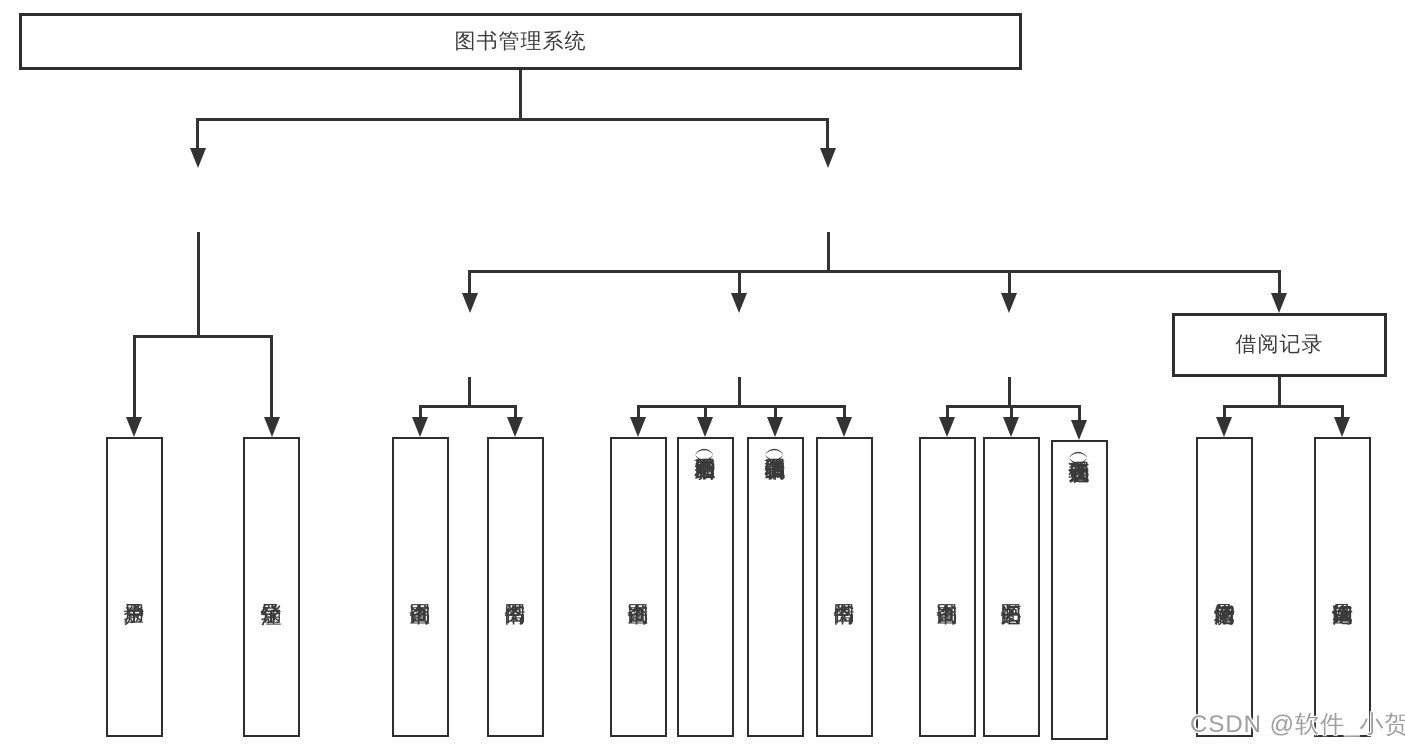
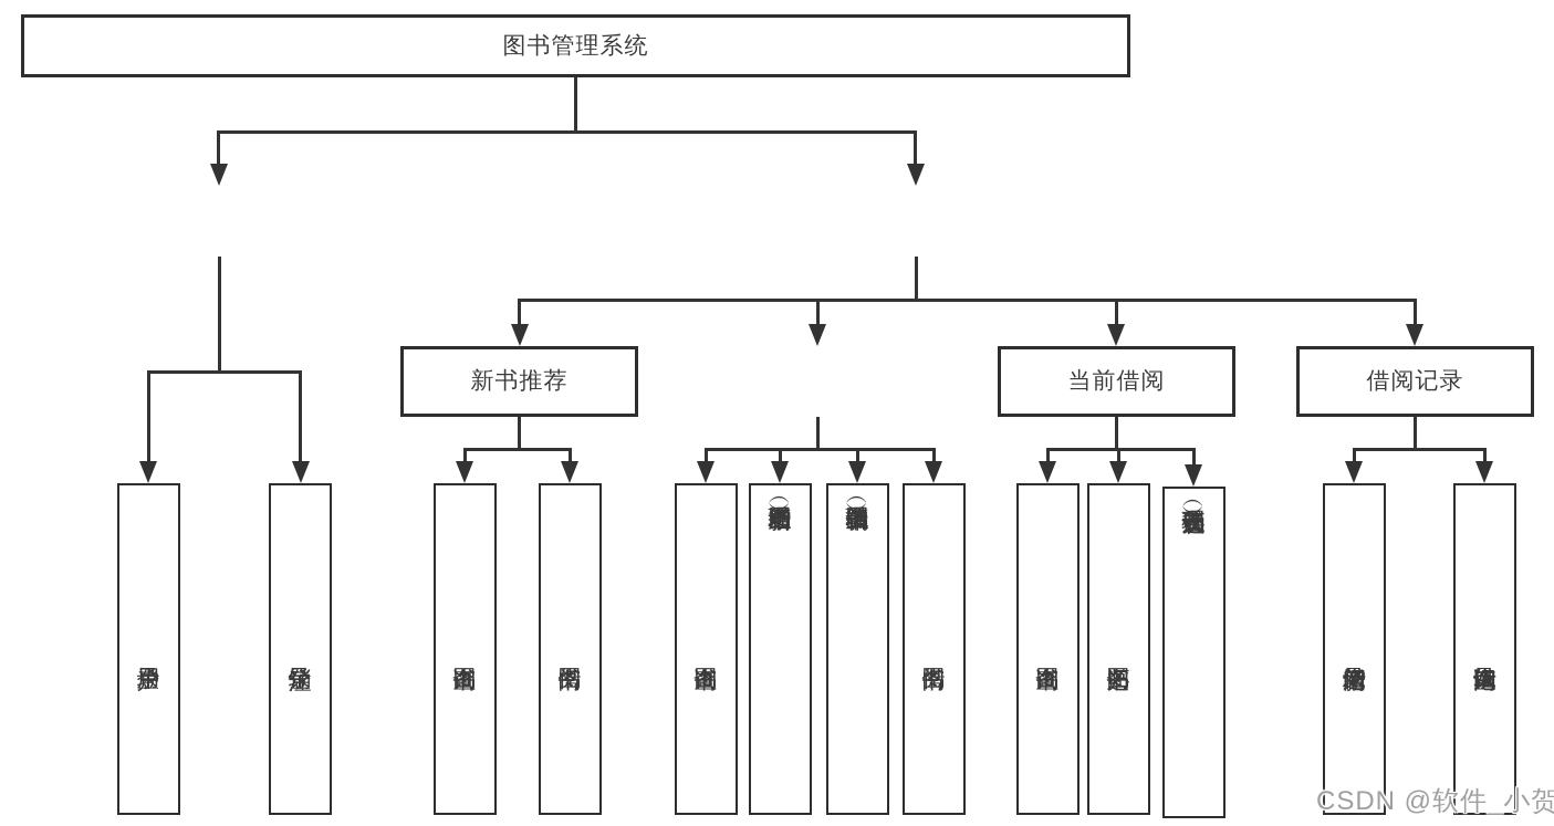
  图书管理系统
+ 新书推荐
+ 当前借阅
  借阅记录
  CSDN @软件_小贺
